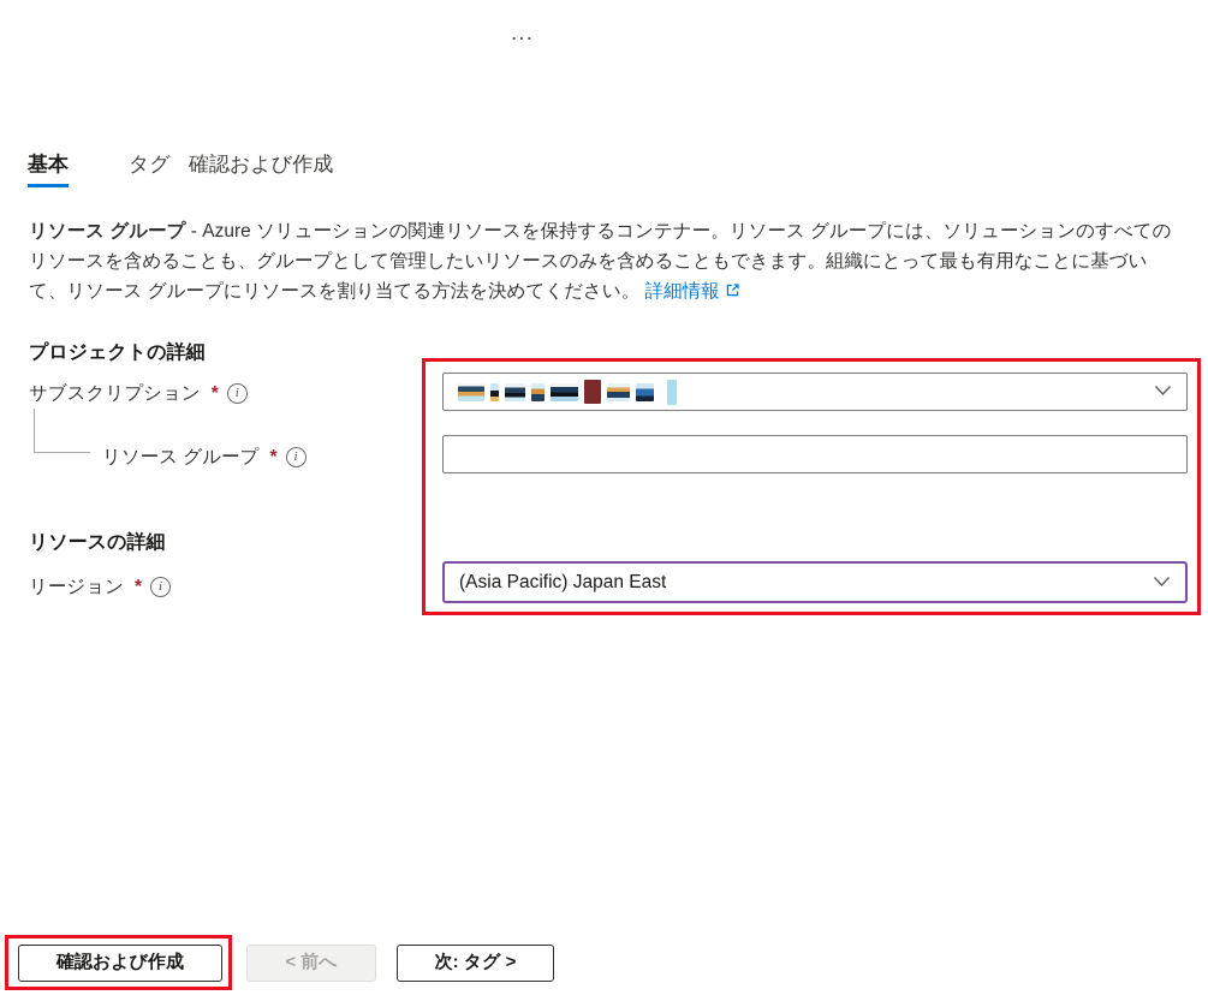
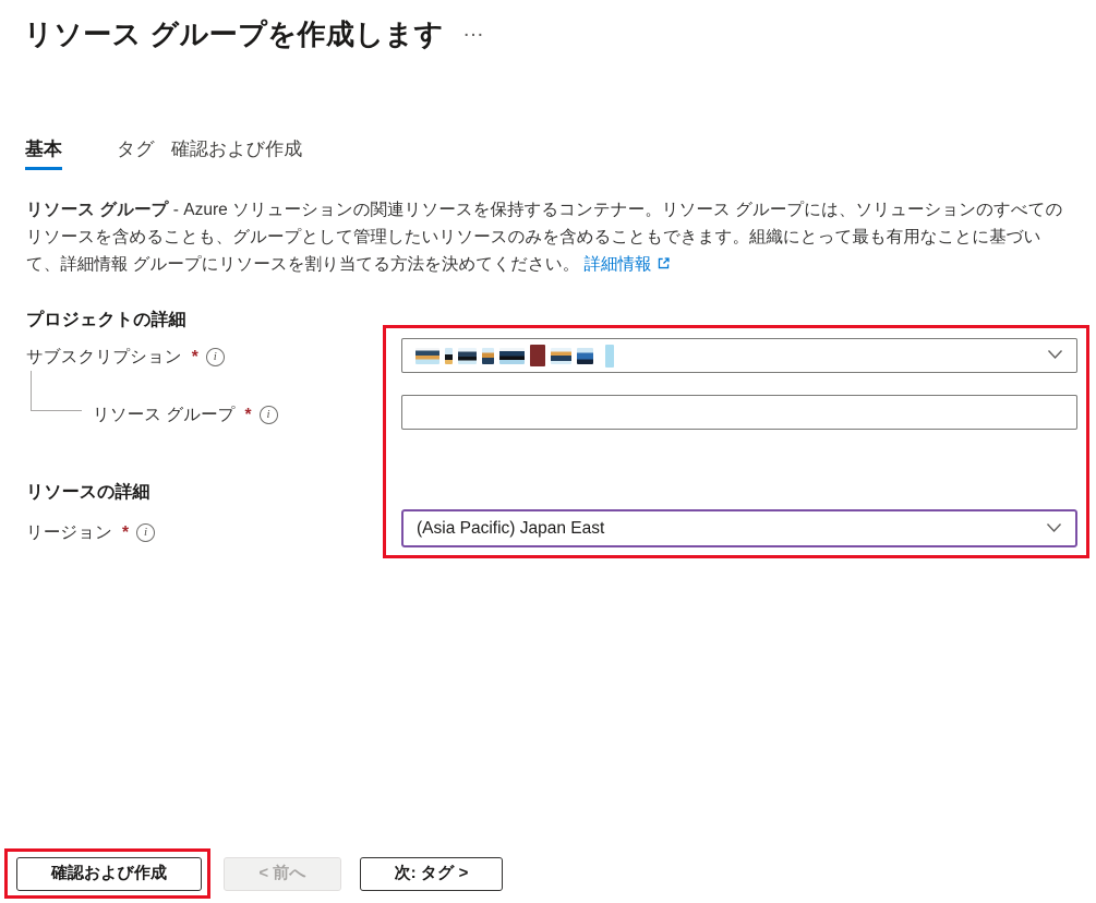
+ リソース グループを作成します
  …
  基本
  タグ
  確認および作成
- リソース グループ - Azure ソリューションの関連リソースを保持するコンテナー。リソース グループには、ソリューションのすべてのリソースを含めることも、グループとして管理したいリソースのみを含めることもできます。組織にとって最も有用なことに基づいて、リソース グループにリソースを割り当てる方法を決めてください。 詳細情報
+ リソース グループ - Azure ソリューションの関連リソースを保持するコンテナー。リソース グループには、ソリューションのすべてのリソースを含めることも、グループとして管理したいリソースのみを含めることもできます。組織にとって最も有用なことに基づいて、詳細情報 グループにリソースを割り当てる方法を決めてください。 詳細情報
  プロジェクトの詳細
  サブスクリプション
  *
  i
  リソース グループ
  *
  i
  リソースの詳細
  リージョン
  *
  i
  (Asia Pacific) Japan East
  確認および作成
  < 前へ
  次: タグ >
